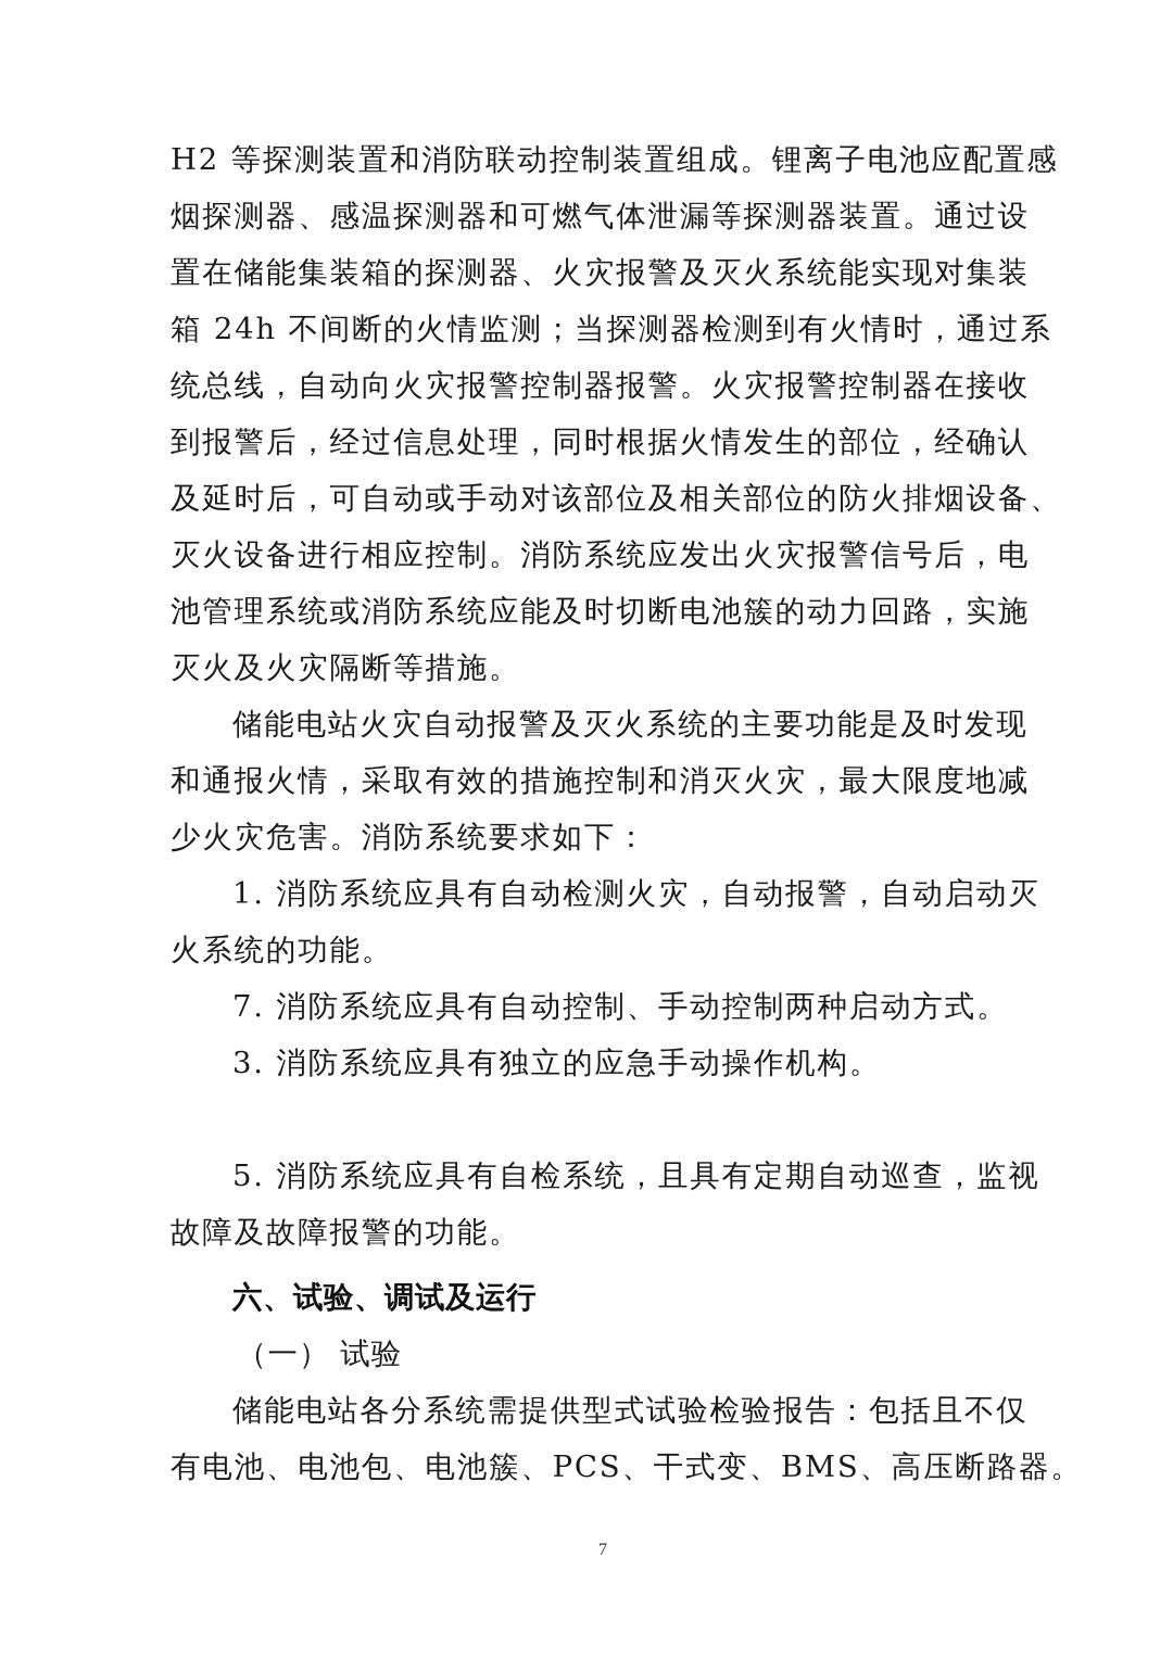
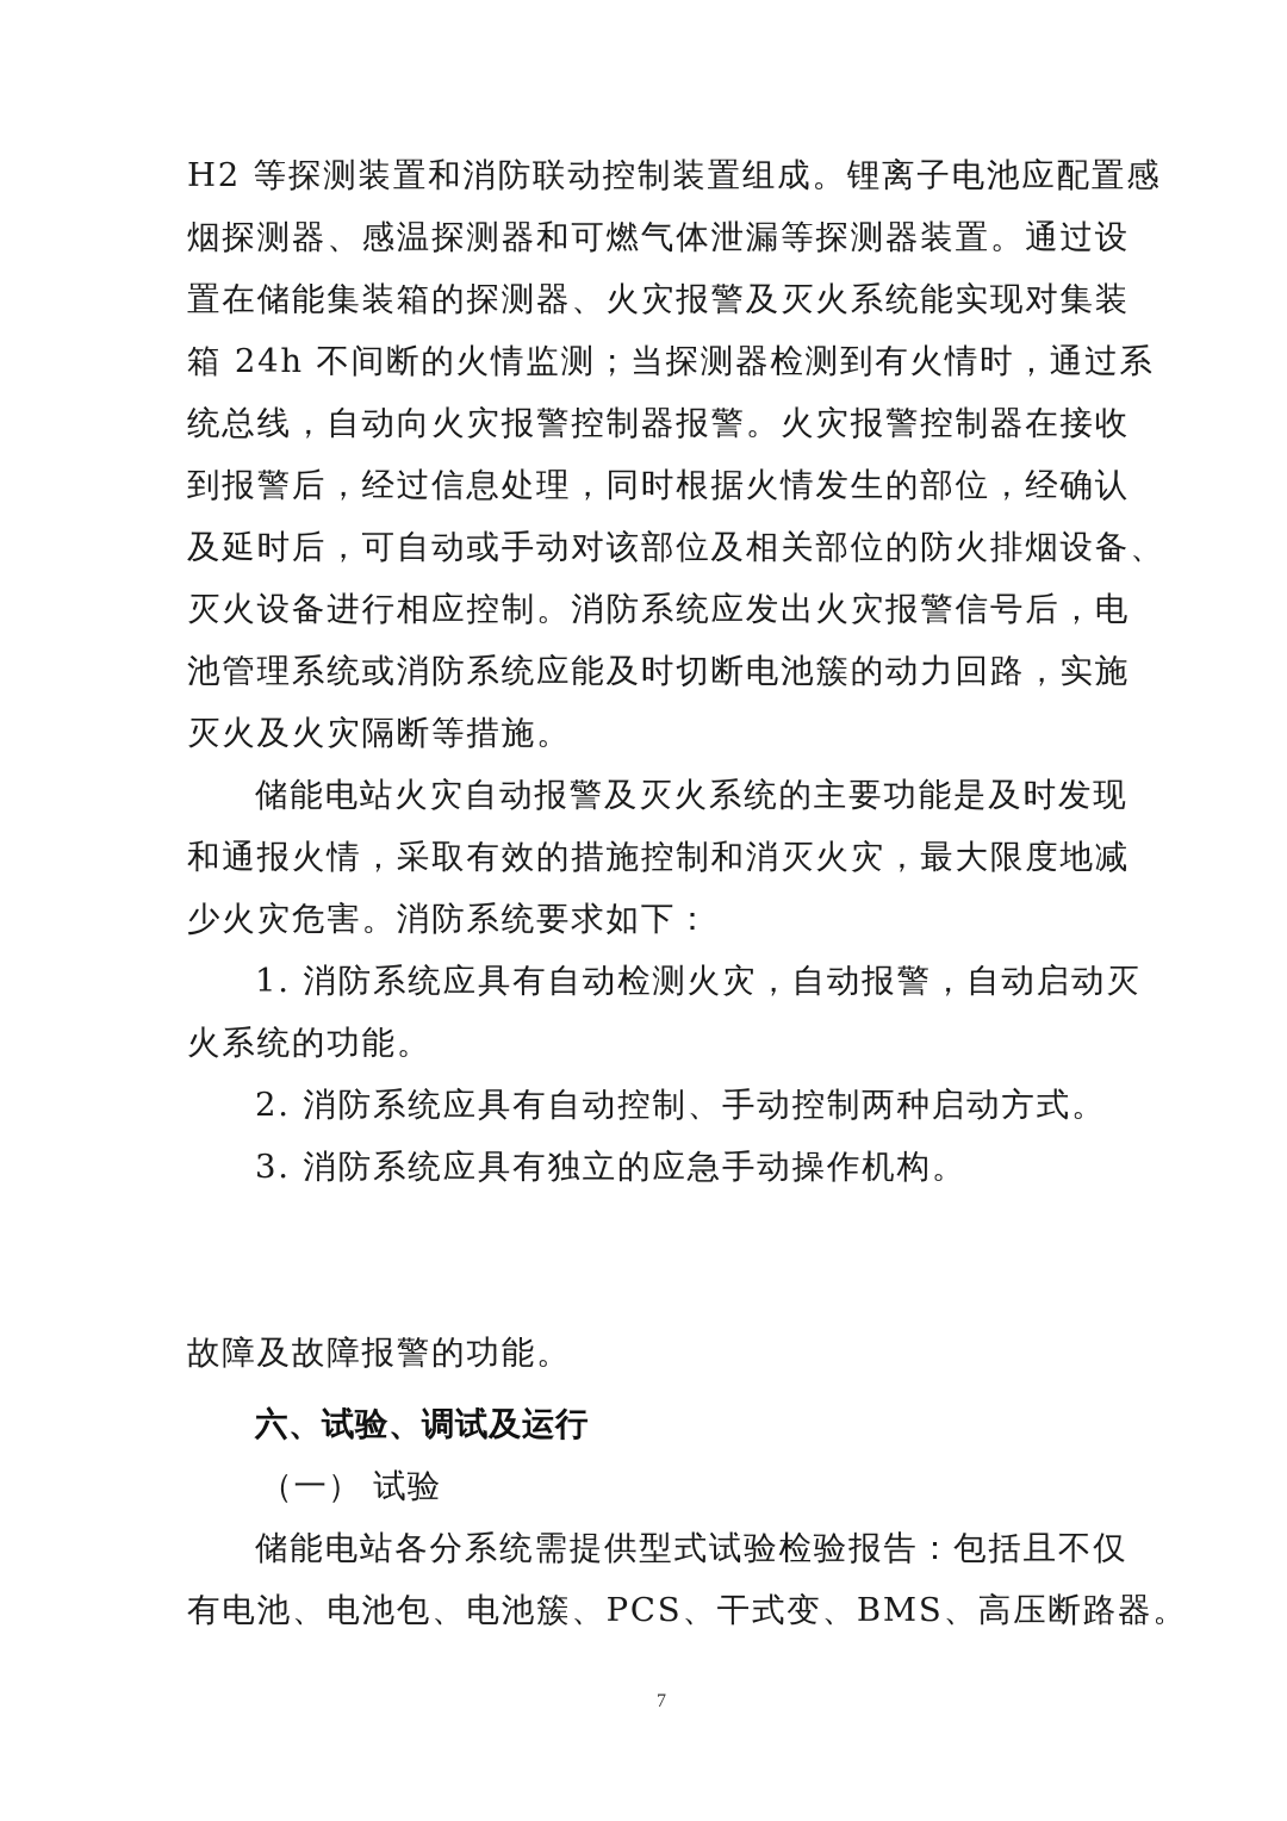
  H2 等探测装置和消防联动控制装置组成。锂离子电池应配置感
  烟探测器、感温探测器和可燃气体泄漏等探测器装置。通过设
  置在储能集装箱的探测器、火灾报警及灭火系统能实现对集装
  箱 24h 不间断的火情监测；当探测器检测到有火情时，通过系
  统总线，自动向火灾报警控制器报警。火灾报警控制器在接收
  到报警后，经过信息处理，同时根据火情发生的部位，经确认
  及延时后，可自动或手动对该部位及相关部位的防火排烟设备、
  灭火设备进行相应控制。消防系统应发出火灾报警信号后，电
  池管理系统或消防系统应能及时切断电池簇的动力回路，实施
  灭火及火灾隔断等措施。
  储能电站火灾自动报警及灭火系统的主要功能是及时发现
  和通报火情，采取有效的措施控制和消灭火灾，最大限度地减
  少火灾危害。消防系统要求如下：
  1. 消防系统应具有自动检测火灾，自动报警，自动启动灭
  火系统的功能。
- 7. 消防系统应具有自动控制、手动控制两种启动方式。
+ 2. 消防系统应具有自动控制、手动控制两种启动方式。
  3. 消防系统应具有独立的应急手动操作机构。
- 5. 消防系统应具有自检系统，且具有定期自动巡查，监视
  故障及故障报警的功能。
  六、试验、调试及运行
  （一） 试验
  储能电站各分系统需提供型式试验检验报告：包括且不仅
  有电池、电池包、电池簇、PCS、干式变、BMS、高压断路器。
  7
